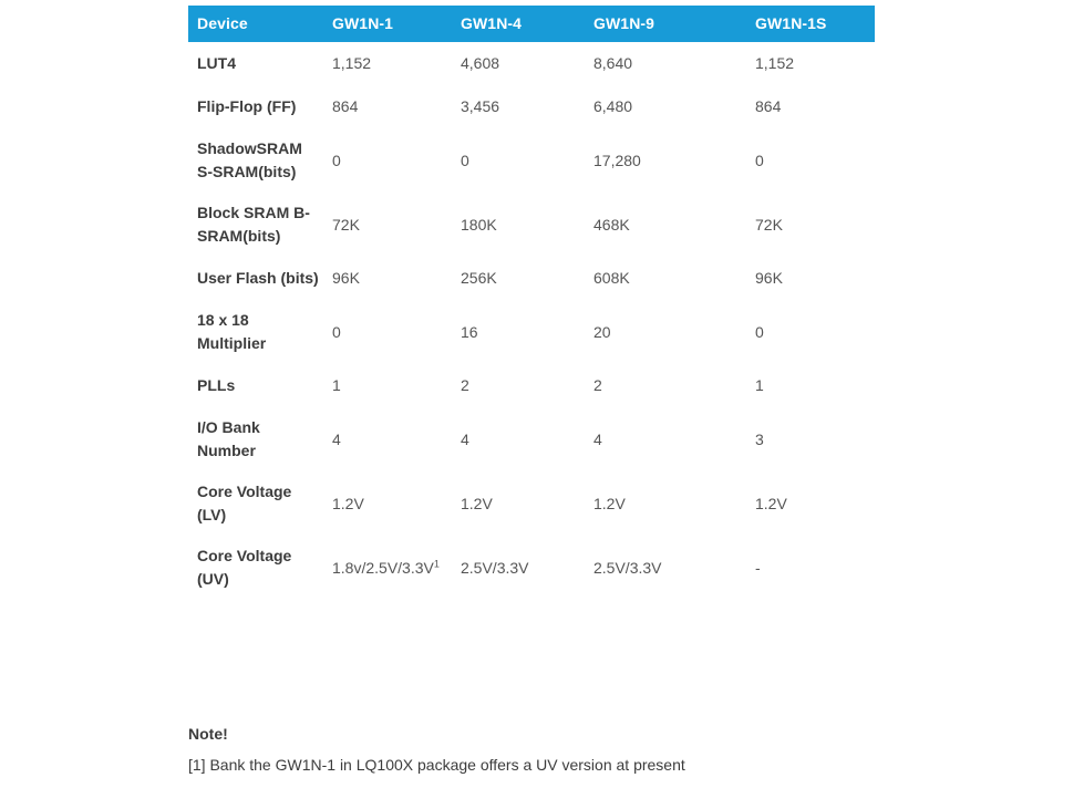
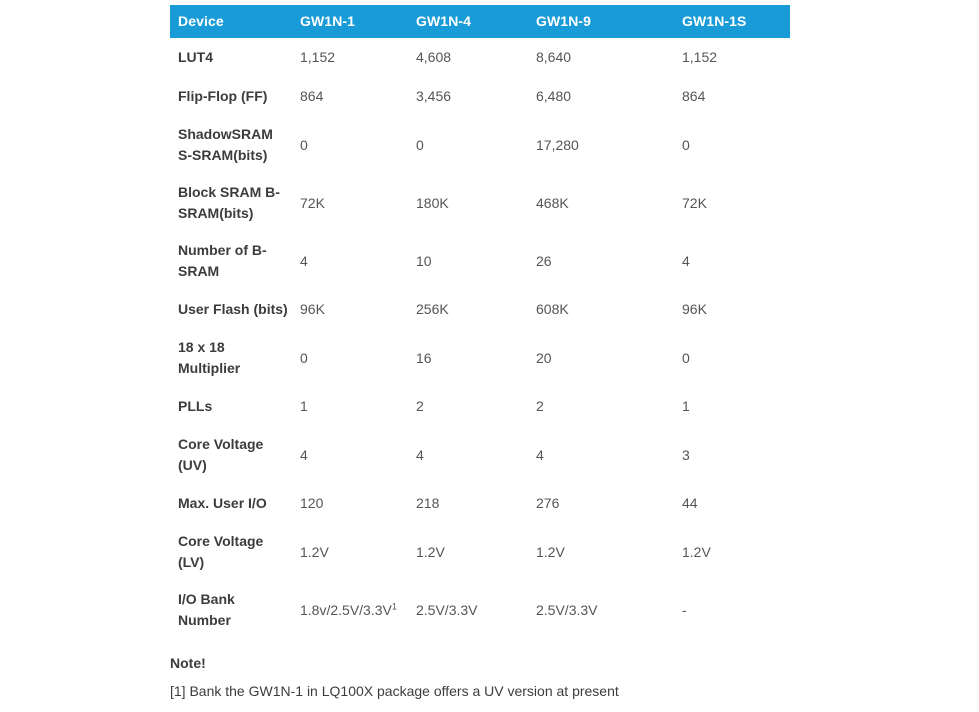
  Device	GW1N-1	GW1N-4	GW1N-9	GW1N-1S
  LUT4	1,152	4,608	8,640	1,152
  Flip-Flop (FF)	864	3,456	6,480	864
  ShadowSRAM S-SRAM(bits)	0	0	17,280	0
  Block SRAM B-SRAM(bits)	72K	180K	468K	72K
+ Number of B-SRAM	4	10	26	4
  User Flash (bits)	96K	256K	608K	96K
  18 x 18 Multiplier	0	16	20	0
  PLLs	1	2	2	1
- I/O Bank Number	4	4	4	3
+ Core Voltage (UV)	4	4	4	3
+ Max. User I/O	120	218	276	44
  Core Voltage (LV)	1.2V	1.2V	1.2V	1.2V
- Core Voltage (UV)	1.8v/2.5V/3.3V1	2.5V/3.3V	2.5V/3.3V	-
+ I/O Bank Number	1.8v/2.5V/3.3V1	2.5V/3.3V	2.5V/3.3V	-
  Note!
  [1] Bank the GW1N-1 in LQ100X package offers a UV version at present
